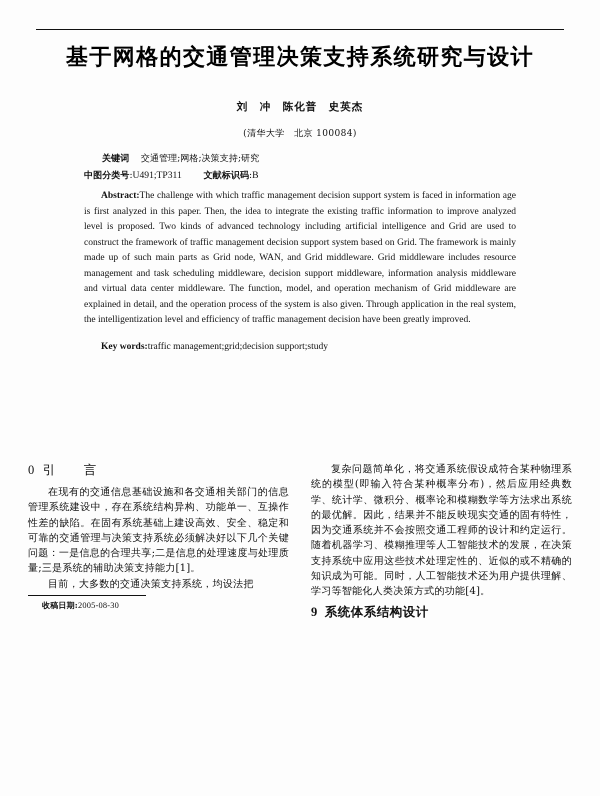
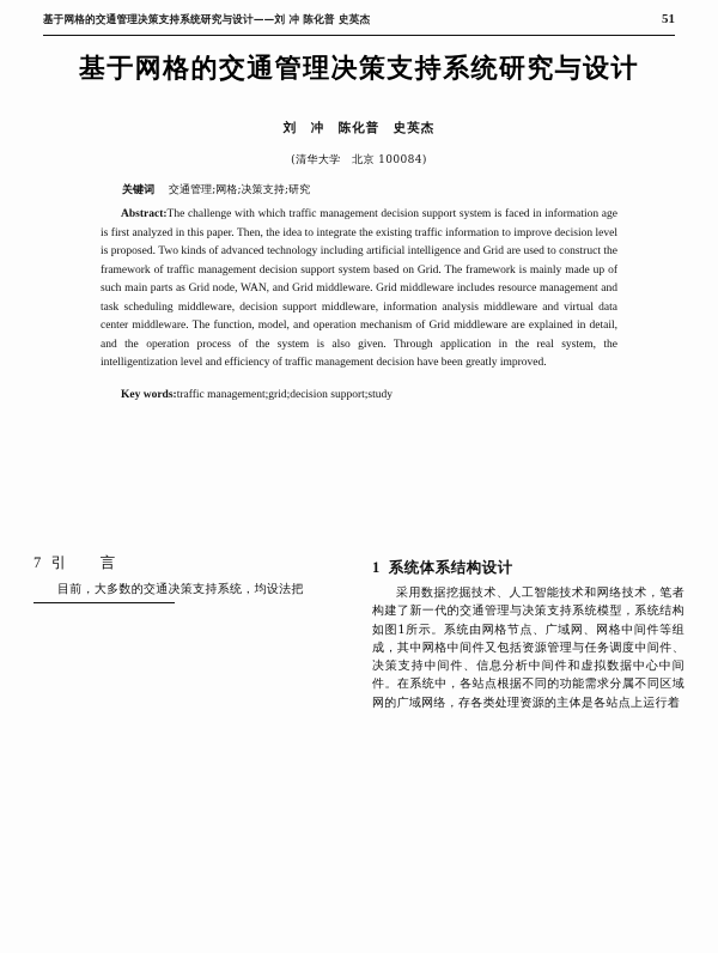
+ 基于网格的交通管理决策支持系统研究与设计——刘 冲 陈化普 史英杰
+ 51
  基于网格的交通管理决策支持系统研究与设计
  刘 冲 陈化普 史英杰
  (清华大学 北京 100084)
  关键词 交通管理;网格;决策支持;研究
- 中图分类号:U491;TP311 文献标识码:B
- Abstract:The challenge with which traffic management decision support system is faced in information age is first analyzed in this paper. Then, the idea to integrate the existing traffic information to improve analyzed level is proposed. Two kinds of advanced technology including artificial intelligence and Grid are used to construct the framework of traffic management decision support system based on Grid. The framework is mainly made up of such main parts as Grid node, WAN, and Grid middleware. Grid middleware includes resource management and task scheduling middleware, decision support middleware, information analysis middleware and virtual data center middleware. The function, model, and operation mechanism of Grid middleware are explained in detail, and the operation process of the system is also given. Through application in the real system, the intelligentization level and efficiency of traffic management decision have been greatly improved.
+ Abstract:The challenge with which traffic management decision support system is faced in information age is first analyzed in this paper. Then, the idea to integrate the existing traffic information to improve decision level is proposed. Two kinds of advanced technology including artificial intelligence and Grid are used to construct the framework of traffic management decision support system based on Grid. The framework is mainly made up of such main parts as Grid node, WAN, and Grid middleware. Grid middleware includes resource management and task scheduling middleware, decision support middleware, information analysis middleware and virtual data center middleware. The function, model, and operation mechanism of Grid middleware are explained in detail, and the operation process of the system is also given. Through application in the real system, the intelligentization level and efficiency of traffic management decision have been greatly improved.
  Key words:traffic management;grid;decision support;study
- 0 引 言
+ 7 引 言
- 在现有的交通信息基础设施和各交通相关部门的信息管理系统建设中，存在系统结构异构、功能单一、互操作性差的缺陷。在固有系统基础上建设高效、安全、稳定和可靠的交通管理与决策支持系统必须解决好以下几个关键问题：一是信息的合理共享;二是信息的处理速度与处理质量;三是系统的辅助决策支持能力[1]。
  目前，大多数的交通决策支持系统，均设法把
- 收稿日期:2005-08-30
- 复杂问题简单化，将交通系统假设成符合某种物理系统的模型(即输入符合某种概率分布)，然后应用经典数学、统计学、微积分、概率论和模糊数学等方法求出系统的最优解。因此，结果并不能反映现实交通的固有特性，因为交通系统并不会按照交通工程师的设计和约定运行。随着机器学习、模糊推理等人工智能技术的发展，在决策支持系统中应用这些技术处理定性的、近似的或不精确的知识成为可能。同时，人工智能技术还为用户提供理解、学习等智能化人类决策方式的功能[4]。
- 9 系统体系结构设计
+ 1 系统体系结构设计
+ 采用数据挖掘技术、人工智能技术和网络技术，笔者构建了新一代的交通管理与决策支持系统模型，系统结构如图1所示。系统由网格节点、广域网、网格中间件等组成，其中网格中间件又包括资源管理与任务调度中间件、决策支持中间件、信息分析中间件和虚拟数据中心中间件。在系统中，各站点根据不同的功能需求分属不同区域网的广域网络，存各类处理资源的主体是各站点上运行着
